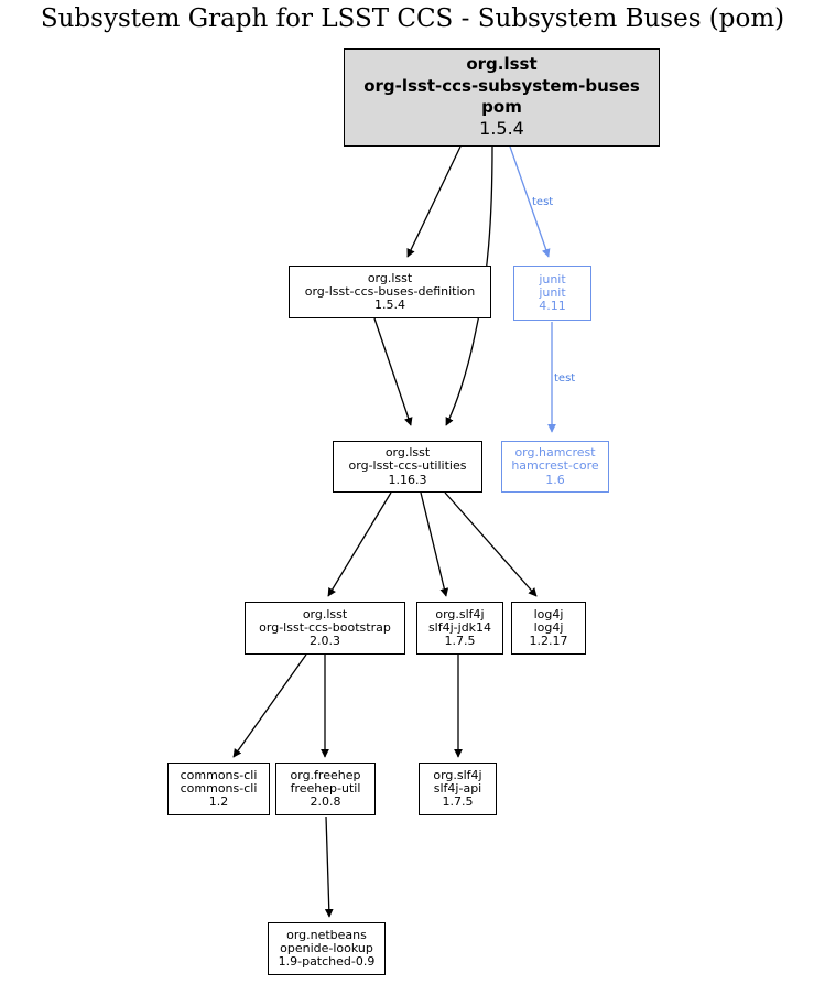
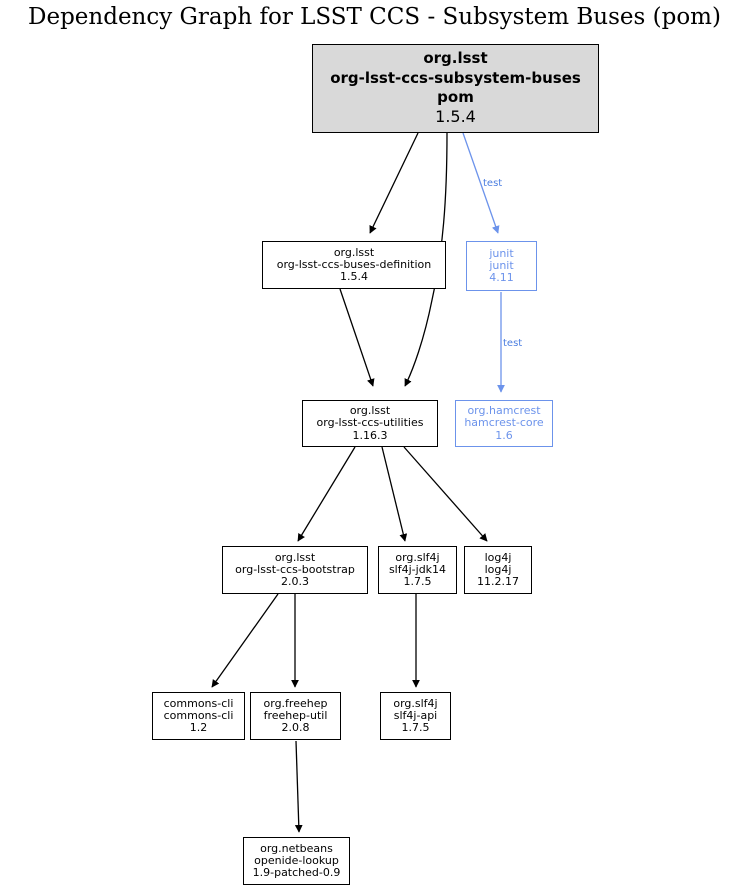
- Subsystem Graph for LSST CCS - Subsystem Buses (pom)
+ Dependency Graph for LSST CCS - Subsystem Buses (pom)
  org.lsst
  org-lsst-ccs-subsystem-buses
  pom
  1.5.4
  org.lsst
  org-lsst-ccs-buses-definition
  1.5.4
  junit
  junit
  4.11
  test
  org.lsst
  org-lsst-ccs-utilities
  1.16.3
  org.hamcrest
  hamcrest-core
  1.6
  test
  org.lsst
  org-lsst-ccs-bootstrap
  2.0.3
  org.slf4j
  slf4j-jdk14
  1.7.5
  log4j
  log4j
- 1.2.17
+ 11.2.17
  commons-cli
  commons-cli
  1.2
  org.freehep
  freehep-util
  2.0.8
  org.slf4j
  slf4j-api
  1.7.5
  org.netbeans
  openide-lookup
  1.9-patched-0.9
